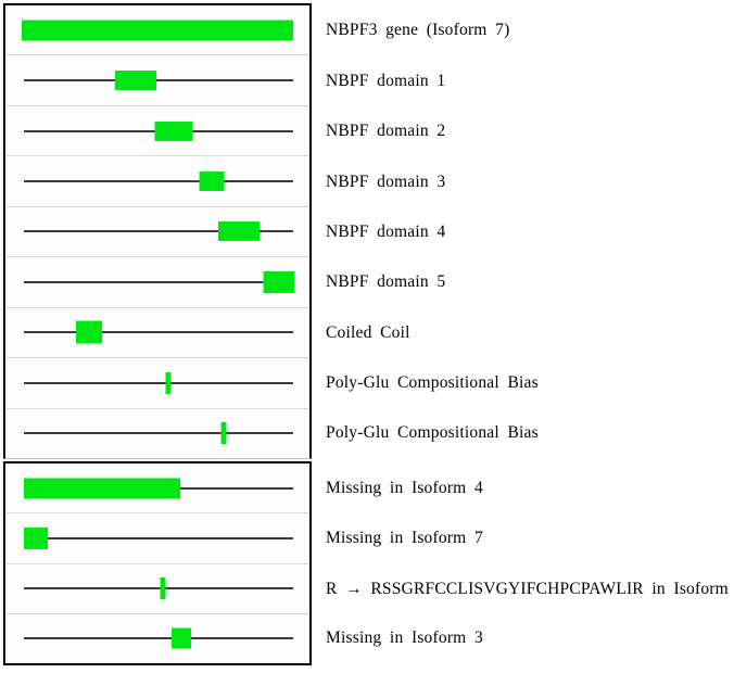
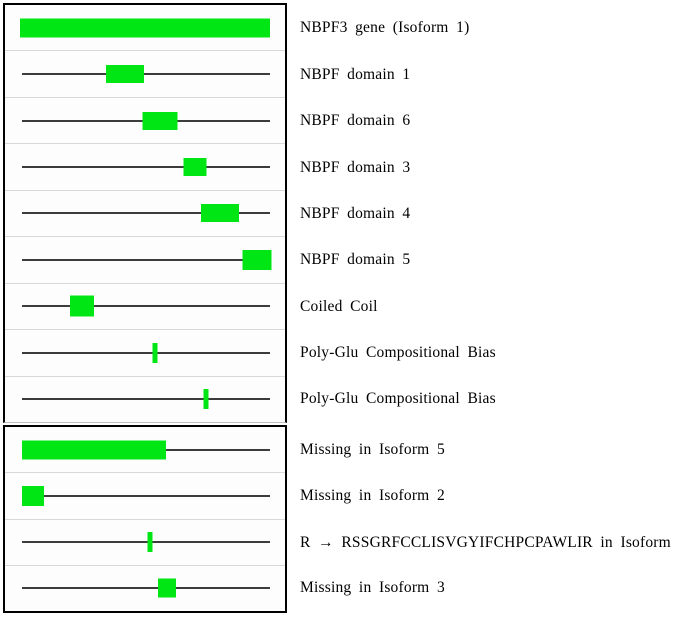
- NBPF3 gene (Isoform 7)
+ NBPF3 gene (Isoform 1)
  NBPF domain 1
- NBPF domain 2
+ NBPF domain 6
  NBPF domain 3
  NBPF domain 4
  NBPF domain 5
  Coiled Coil
  Poly-Glu Compositional Bias
  Poly-Glu Compositional Bias
- Missing in Isoform 4
+ Missing in Isoform 5
- Missing in Isoform 7
+ Missing in Isoform 2
  R → RSSGRFCCLISVGYIFCHPCPAWLIR in Isoform
  Missing in Isoform 3
